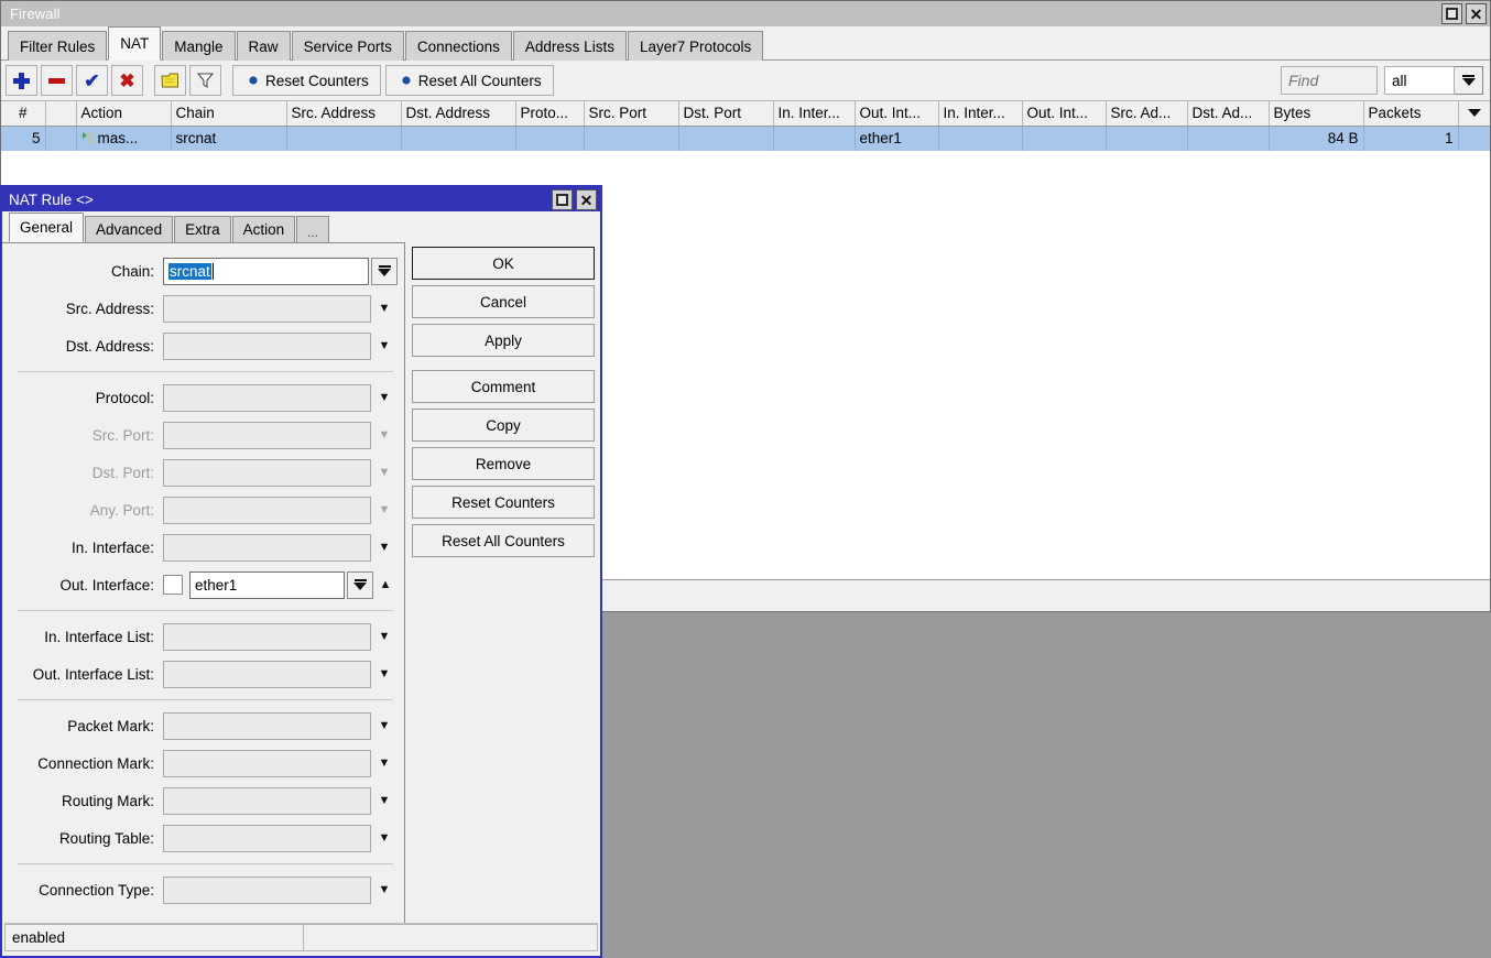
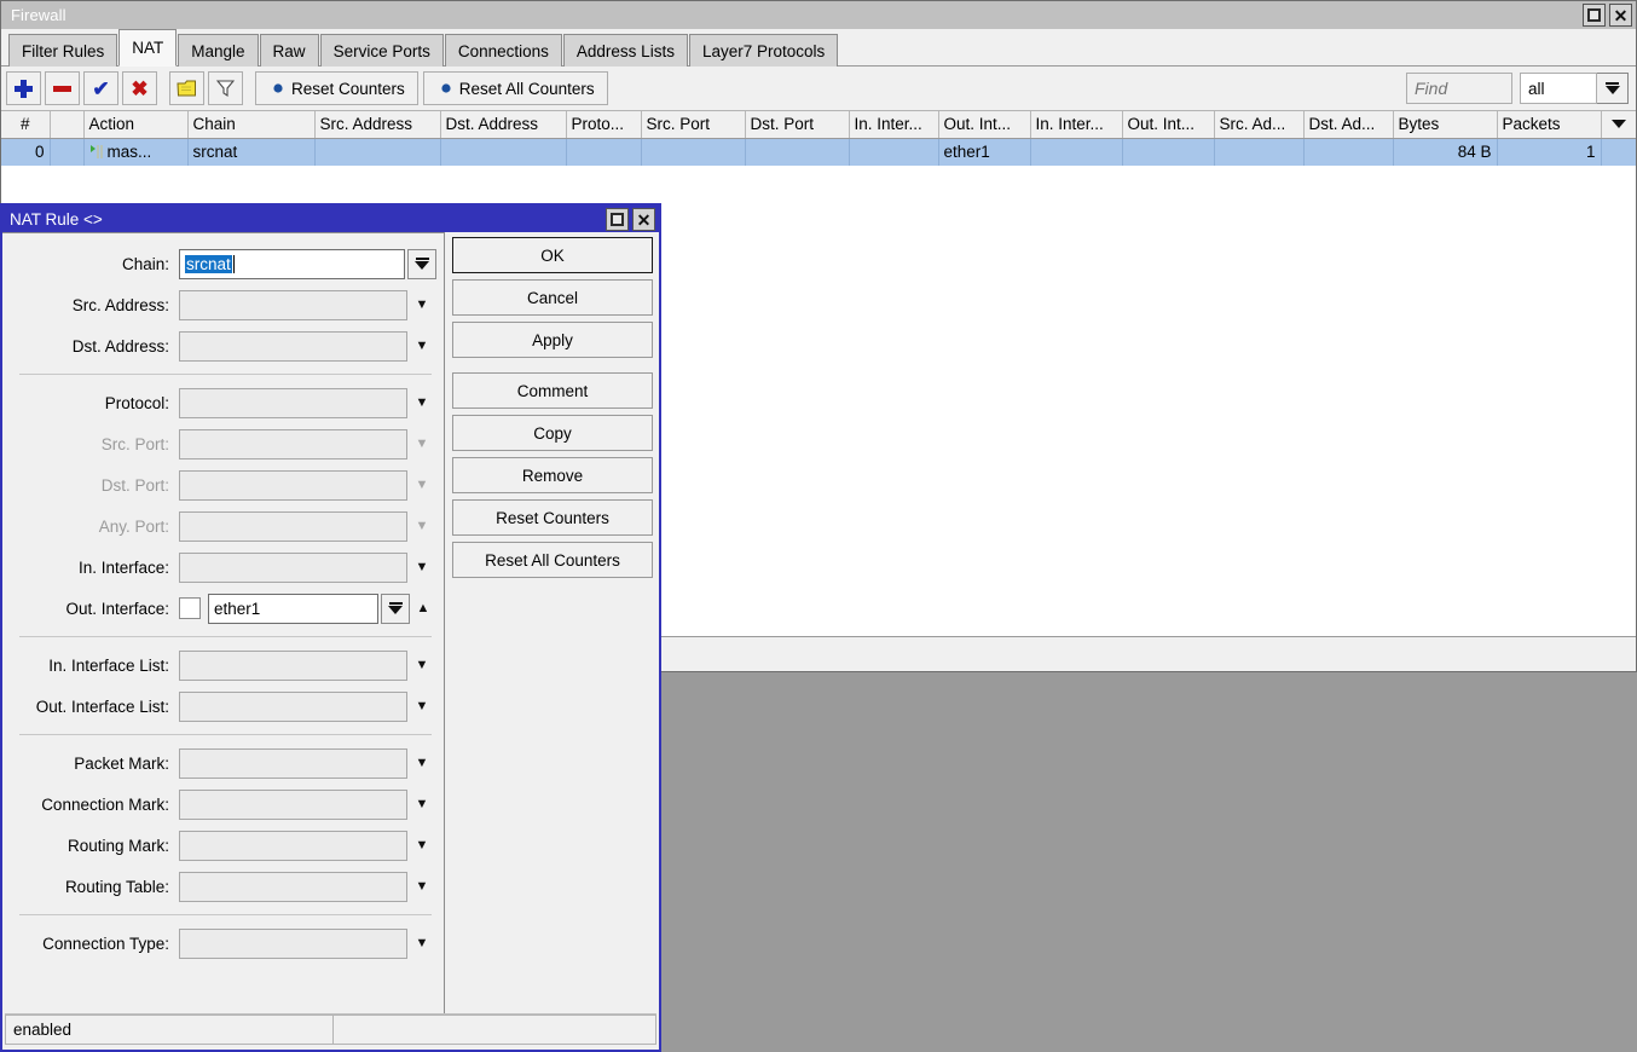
  Firewall
  ✕
  Filter Rules
  NAT
  Mangle
  Raw
  Service Ports
  Connections
  Address Lists
  Layer7 Protocols
  ✔
  ✖
  Reset Counters
  Reset All Counters
  Find
  all
  #		Action	Chain	Src. Address	Dst. Address	Proto...	Src. Port	Dst. Port	In. Inter...	Out. Int...	In. Inter...	Out. Int...	Src. Ad...	Dst. Ad...	Bytes	Packets
- 5		mas...	srcnat							ether1					84 B	1
+ 0		mas...	srcnat							ether1					84 B	1
  NAT Rule <>
  ✕
- General
- Advanced
- Extra
- Action
- ...
  Chain:
  srcnat
  Src. Address:
  ▼
  Dst. Address:
  ▼
  Protocol:
  ▼
  Src. Port:
  ▼
  Dst. Port:
  ▼
  Any. Port:
  ▼
  In. Interface:
  ▼
  Out. Interface:
  ether1
  ▲
  In. Interface List:
  ▼
  Out. Interface List:
  ▼
  Packet Mark:
  ▼
  Connection Mark:
  ▼
  Routing Mark:
  ▼
  Routing Table:
  ▼
  Connection Type:
  ▼
  OK
  Cancel
  Apply
  Comment
  Copy
  Remove
  Reset Counters
  Reset All Counters
  enabled
